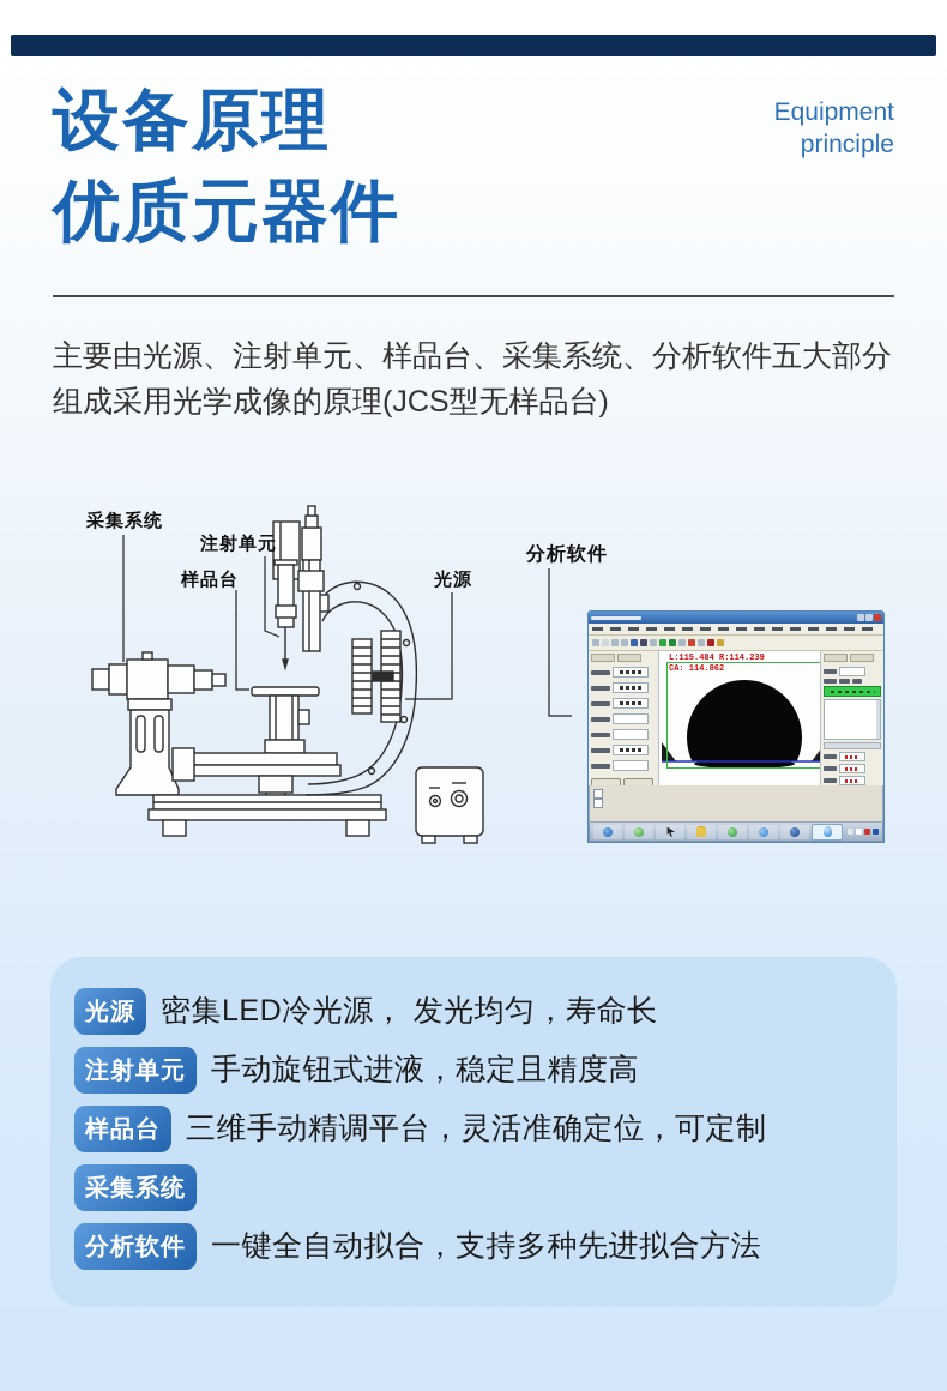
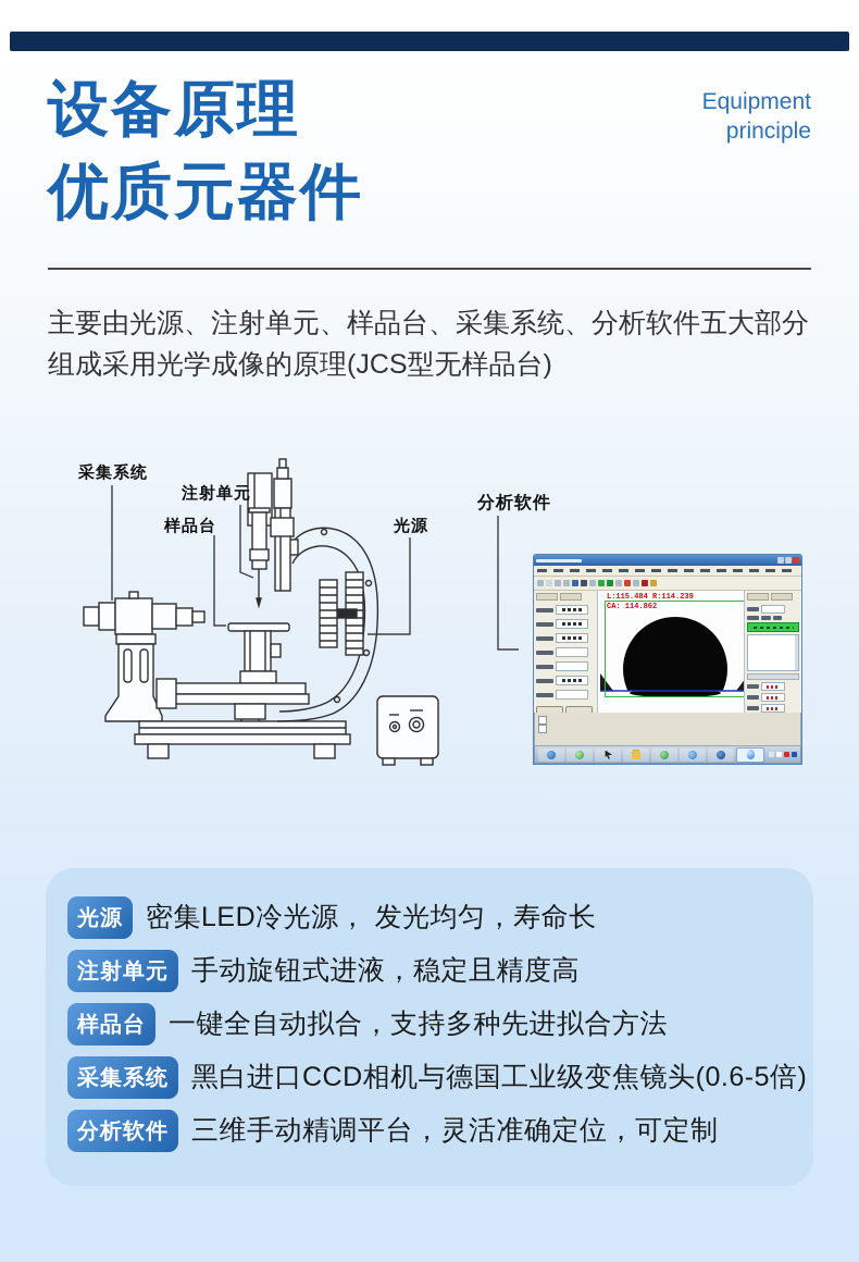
  设备原理
  优质元器件
  Equipment
  principle
  主要由光源、注射单元、样品台、采集系统、分析软件五大部分组成采用光学成像的原理(JCS型无样品台)
  采集系统
  注射单元
  样品台
  光源
  分析软件
  L:115.484 R:114.239
  CA: 114.862
  光源
  密集LED冷光源， 发光均匀，寿命长
  注射单元
  手动旋钮式进液，稳定且精度高
  样品台
- 三维手动精调平台，灵活准确定位，可定制
+ 一键全自动拟合，支持多种先进拟合方法
  采集系统
+ 黑白进口CCD相机与德国工业级变焦镜头(0.6-5倍)
  分析软件
- 一键全自动拟合，支持多种先进拟合方法
+ 三维手动精调平台，灵活准确定位，可定制
